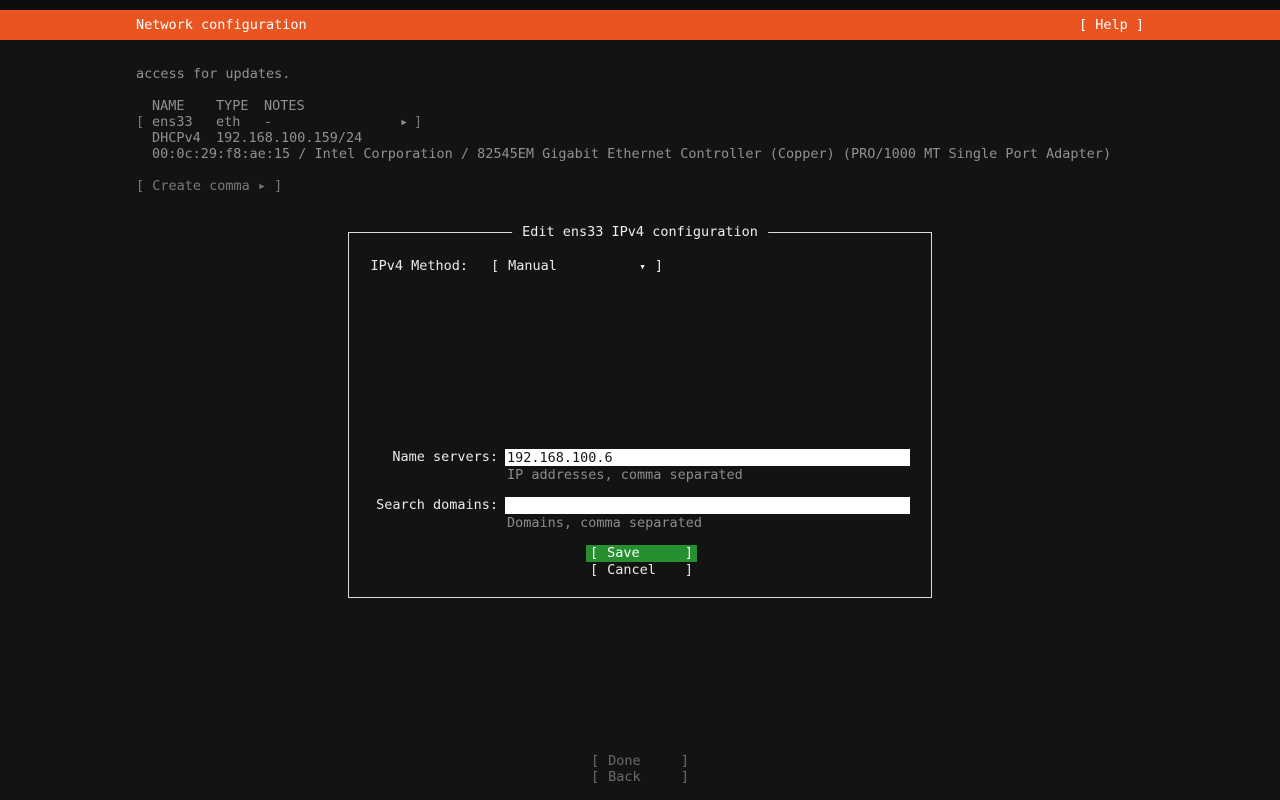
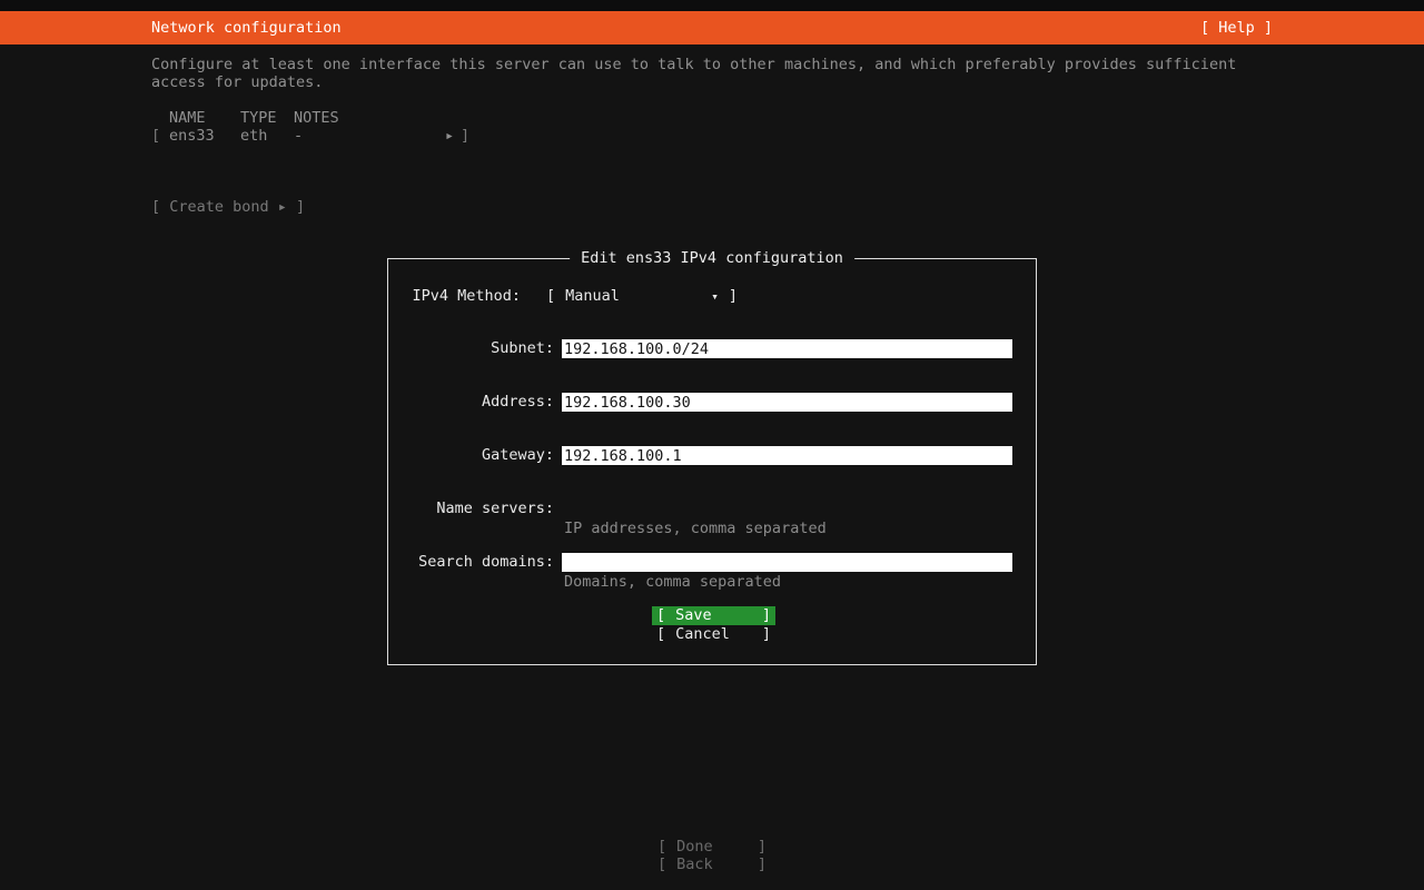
  Network configuration
  [ Help ]
+ Configure at least one interface this server can use to talk to other machines, and which preferably provides sufficient
  access for updates.
  NAME
  TYPE
  NOTES
  [
  ens33
  eth
  -
  ▸
  ]
- DHCPv4
- 192.168.100.159/24
- 00:0c:29:f8:ae:15 / Intel Corporation / 82545EM Gigabit Ethernet Controller (Copper) (PRO/1000 MT Single Port Adapter)
- [ Create comma ▸ ]
+ [ Create bond ▸ ]
  Edit ens33 IPv4 configuration
  IPv4 Method:
  [
  Manual
  ▾
  ]
+ Subnet:
+ 192.168.100.0/24
+ Address:
+ 192.168.100.30
+ Gateway:
+ 192.168.100.1
  Name servers:
- 192.168.100.6
  IP addresses, comma separated
  Search domains:
  Domains, comma separated
  [
  Save
  ]
  [
  Cancel
  ]
  [
  Done
  ]
  [
  Back
  ]
